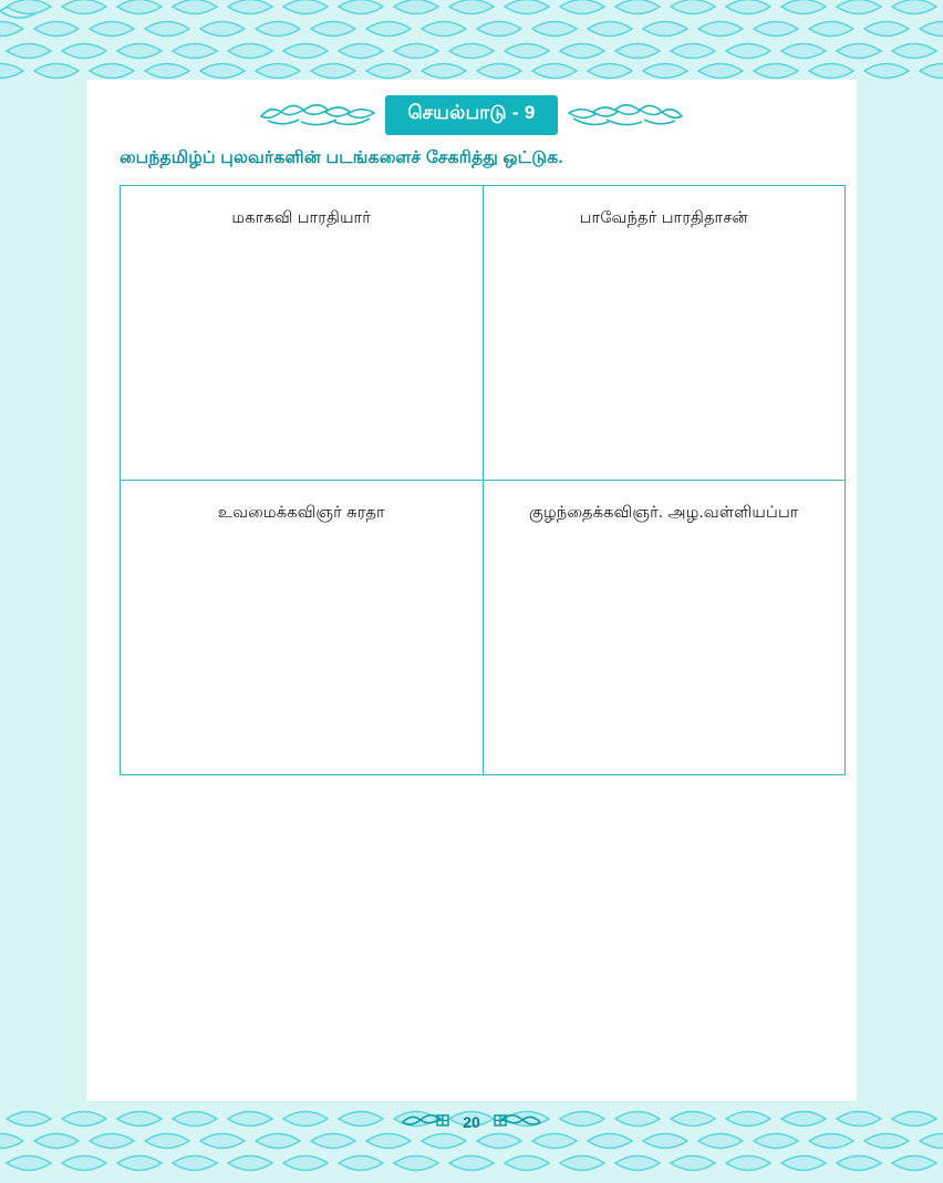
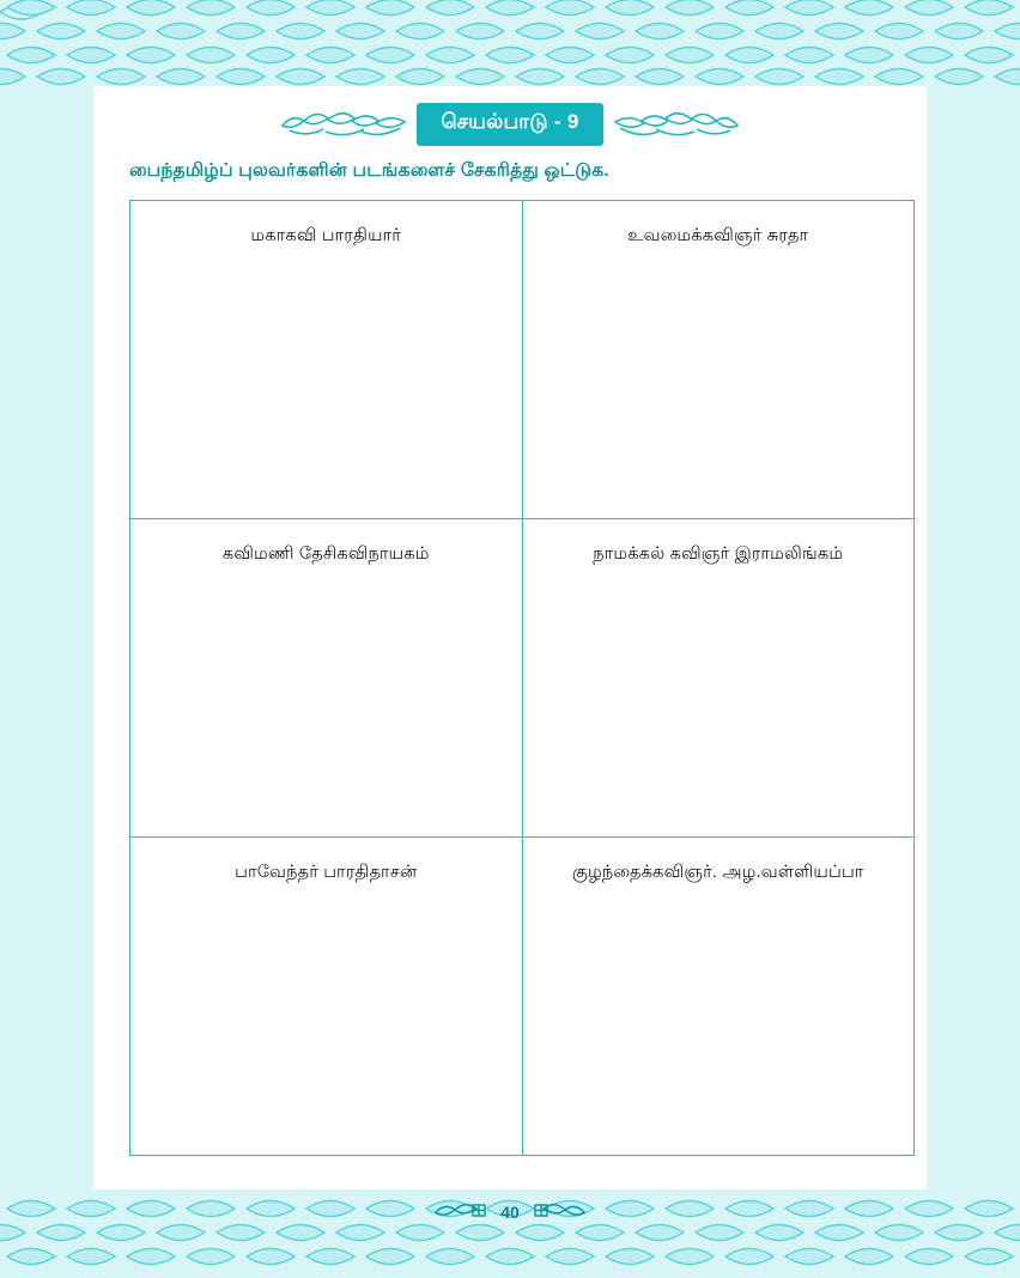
  செயல்பாடு - 9
  பைந்தமிழ்ப் புலவர்களின் படங்களைச் சேகரித்து ஒட்டுக.
- மகாகவி பாரதியார்	பாவேந்தர் பாரதிதாசன்
+ மகாகவி பாரதியார்	உவமைக்கவிஞர் சுரதா
+ கவிமணி தேசிகவிநாயகம்	நாமக்கல் கவிஞர் இராமலிங்கம்
- உவமைக்கவிஞர் சுரதா	குழந்தைக்கவிஞர். அழ.வள்ளியப்பா
+ பாவேந்தர் பாரதிதாசன்	குழந்தைக்கவிஞர். அழ.வள்ளியப்பா
- 20
+ 40
